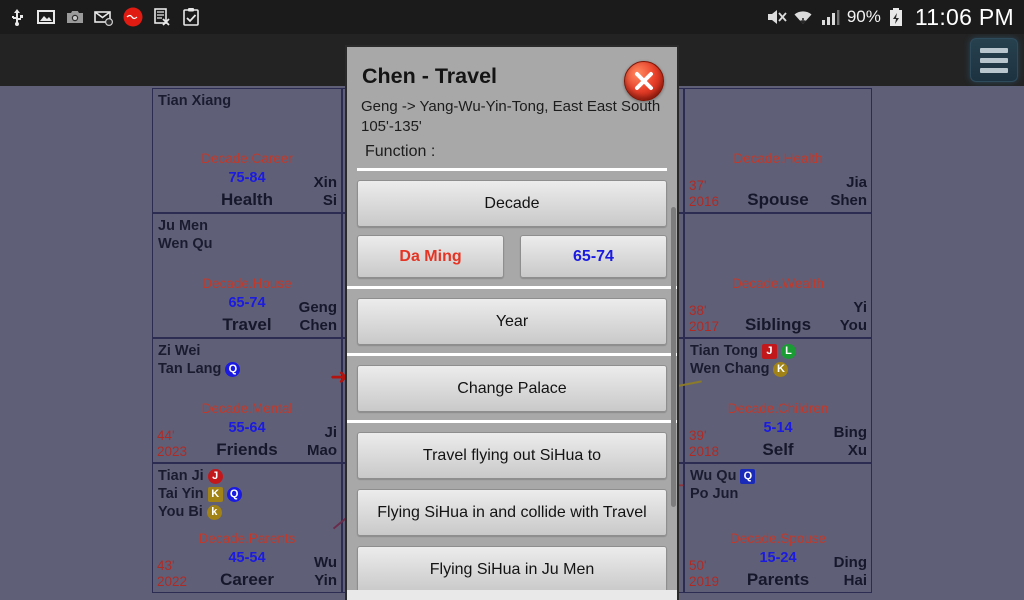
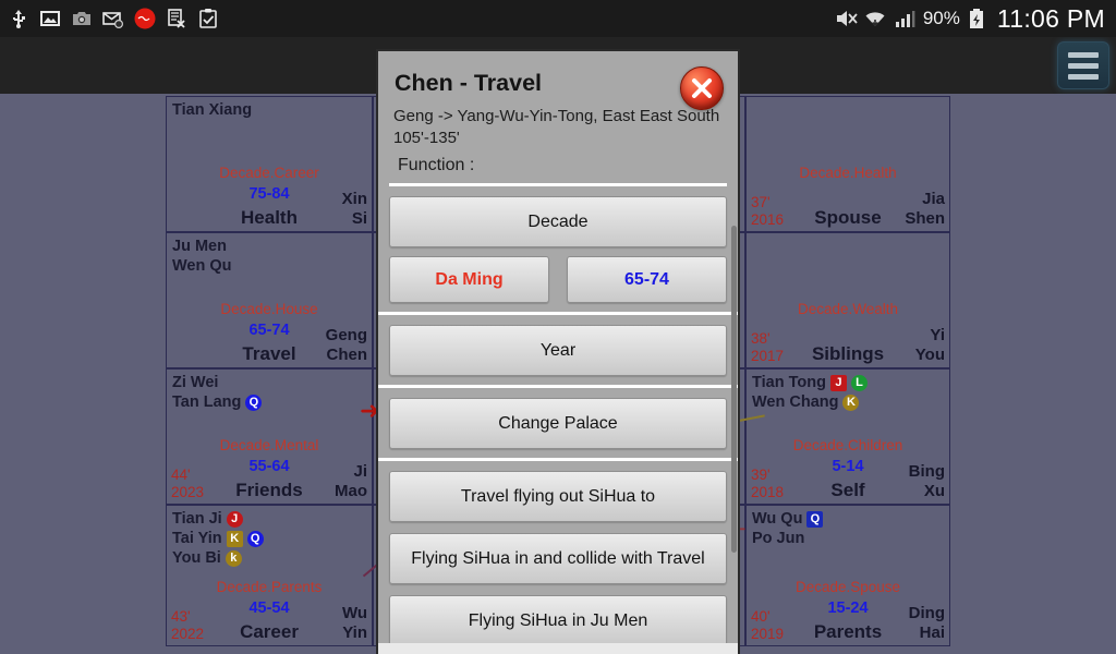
  Tian Xiang
  Decade.Career
  75-84
  Health
  Xin
  Si
  Decade.Health
  Spouse
  37'
  2016
  Jia
  Shen
  Ju Men
  Wen Qu
  Decade.House
  65-74
  Travel
  Geng
  Chen
  Decade.Wealth
  Siblings
  38'
  2017
  Yi
  You
  Zi Wei
  Tan Lang
  Q
  Decade.Mental
  55-64
  Friends
  44'
  2023
  Ji
  Mao
  Tian Tong
  J
  L
  Wen Chang
  K
  Decade.Children
  5-14
  Self
  39'
  2018
  Bing
  Xu
  Tian Ji
  J
  Tai Yin
  K
  Q
  You Bi
  k
  Decade.Parents
  45-54
  Career
  43'
  2022
  Wu
  Yin
  Wu Qu
  Q
  Po Jun
  Decade.Spouse
  15-24
  Parents
- 50'
+ 40'
  2019
  Ding
  Hai
  ➜
  90%
  11:06 PM
  Chen - Travel
  Geng -> Yang-Wu-Yin-Tong, East East South 105'-135'
  Function :
  Decade
  Da Ming
  65-74
  Year
  Change Palace
  Travel flying out SiHua to
  Flying SiHua in and collide with Travel
  Flying SiHua in Ju Men
